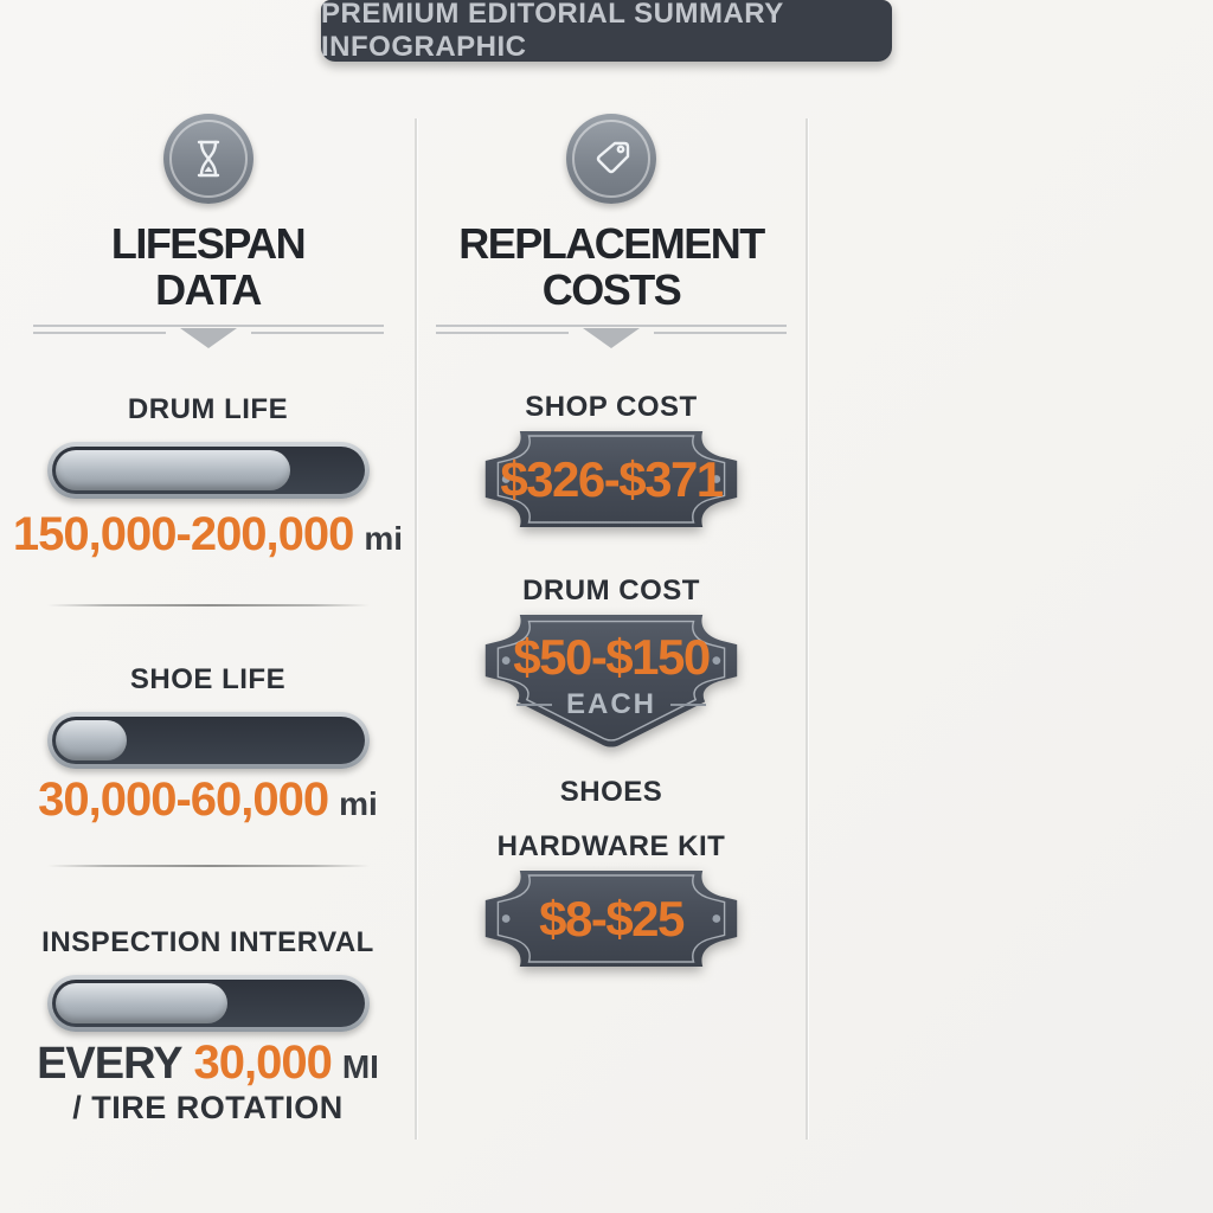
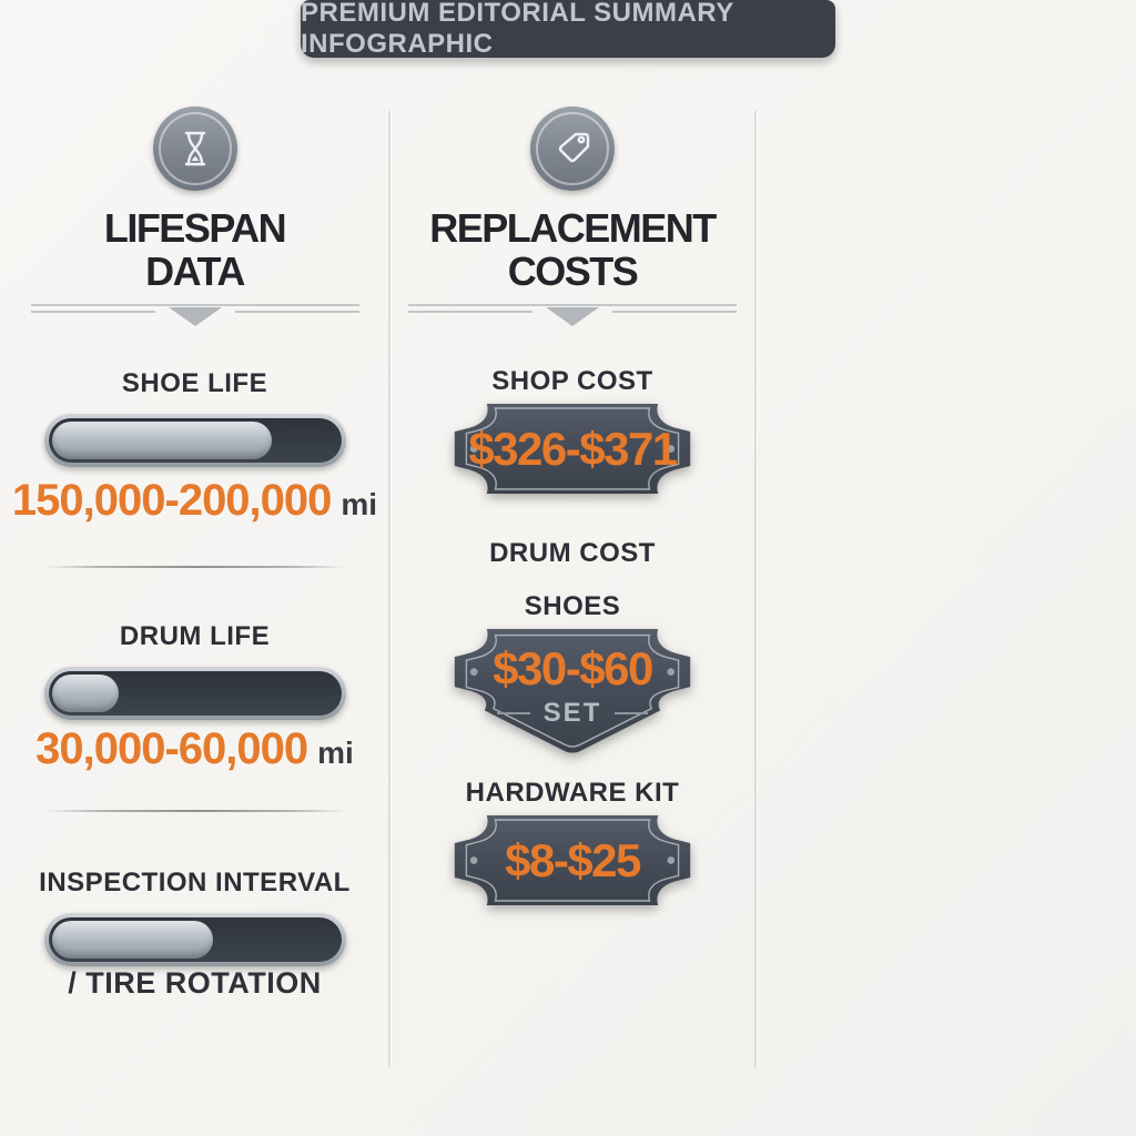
  PREMIUM EDITORIAL SUMMARY INFOGRAPHIC
  LIFESPAN
  DATA
- DRUM LIFE
+ SHOE LIFE
  150,000-200,000
  mi
- SHOE LIFE
+ DRUM LIFE
  30,000-60,000
  mi
  INSPECTION INTERVAL
- EVERY
- 30,000
- MI
  / TIRE ROTATION
  REPLACEMENT
  COSTS
  SHOP COST
  $326-$371
  DRUM COST
- $50-$150
- EACH
  SHOES
+ $30-$60
+ SET
  HARDWARE KIT
  $8-$25
